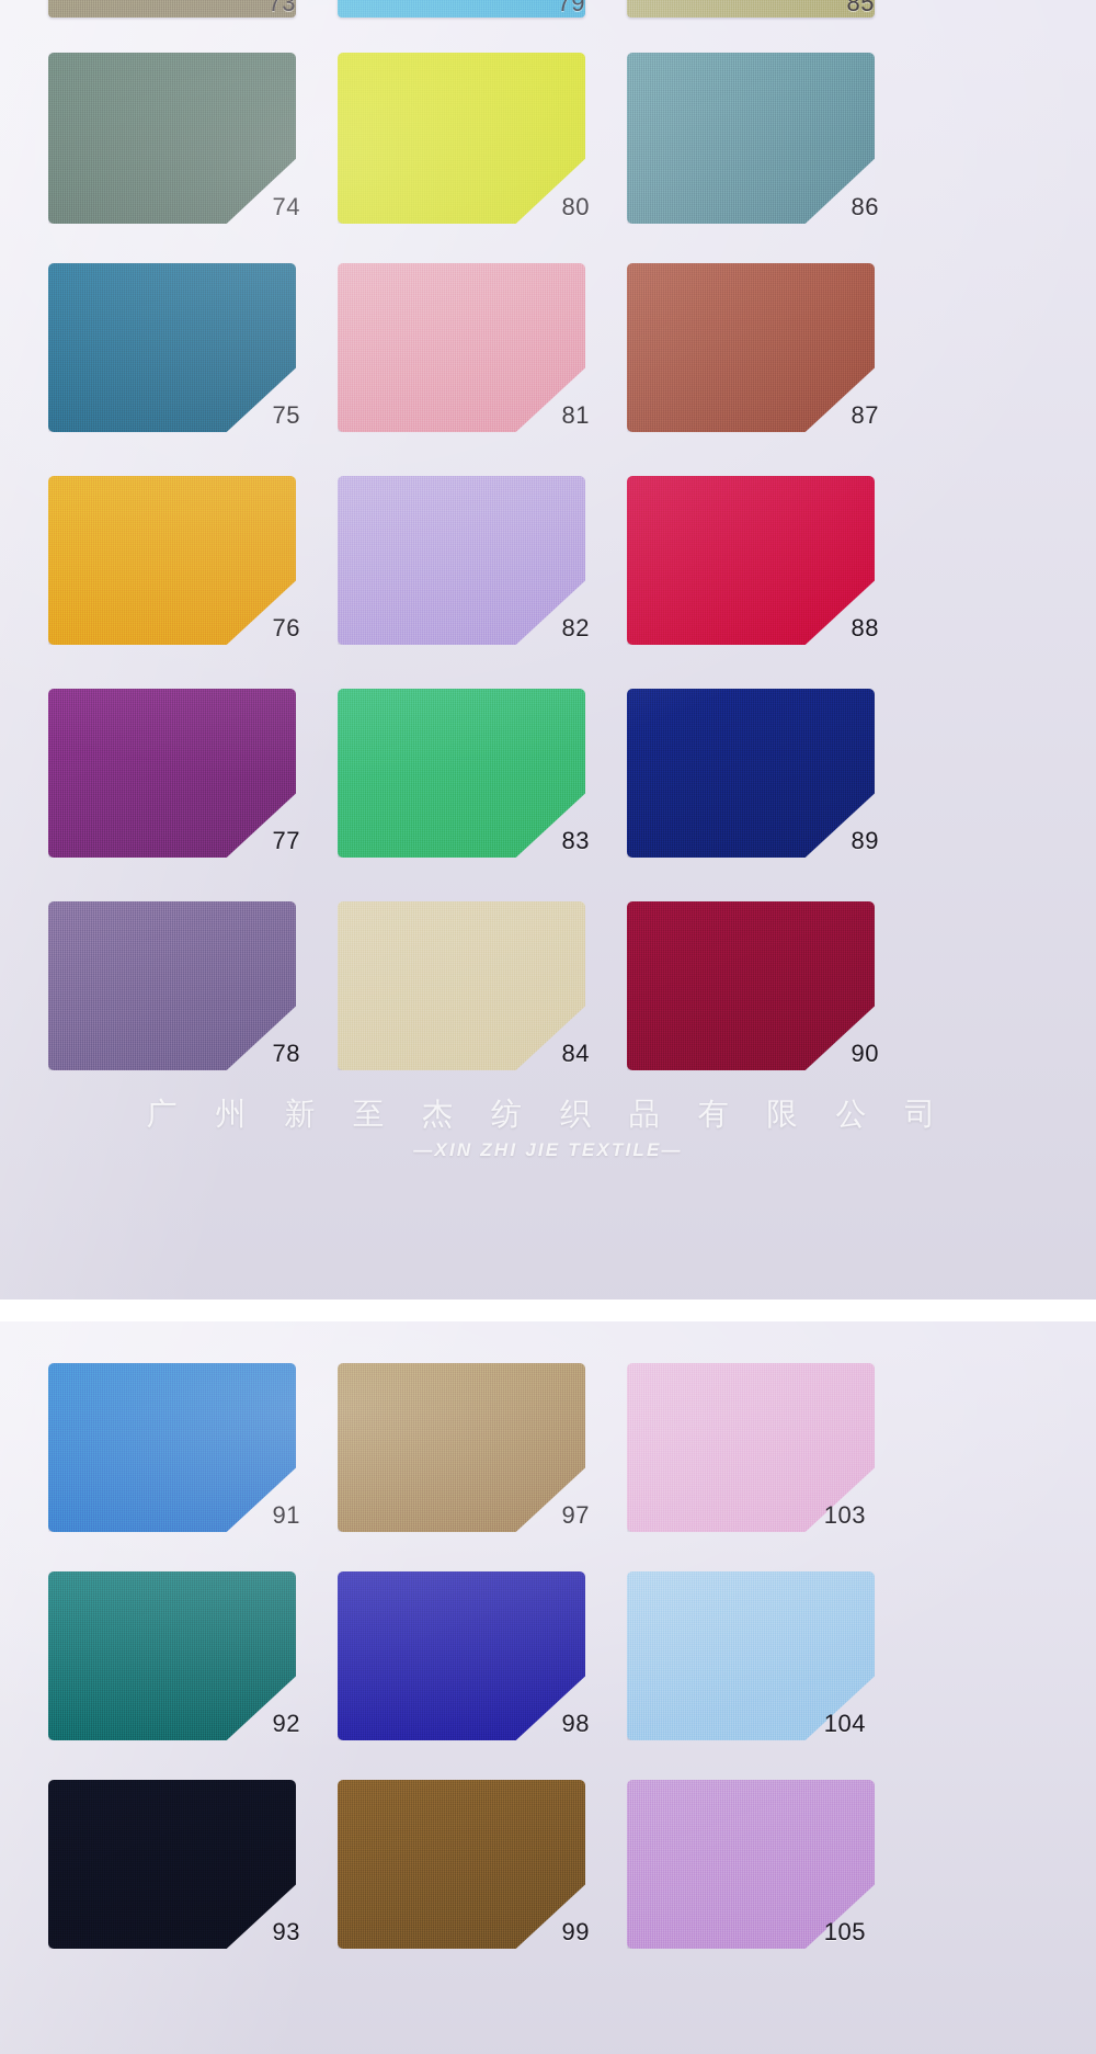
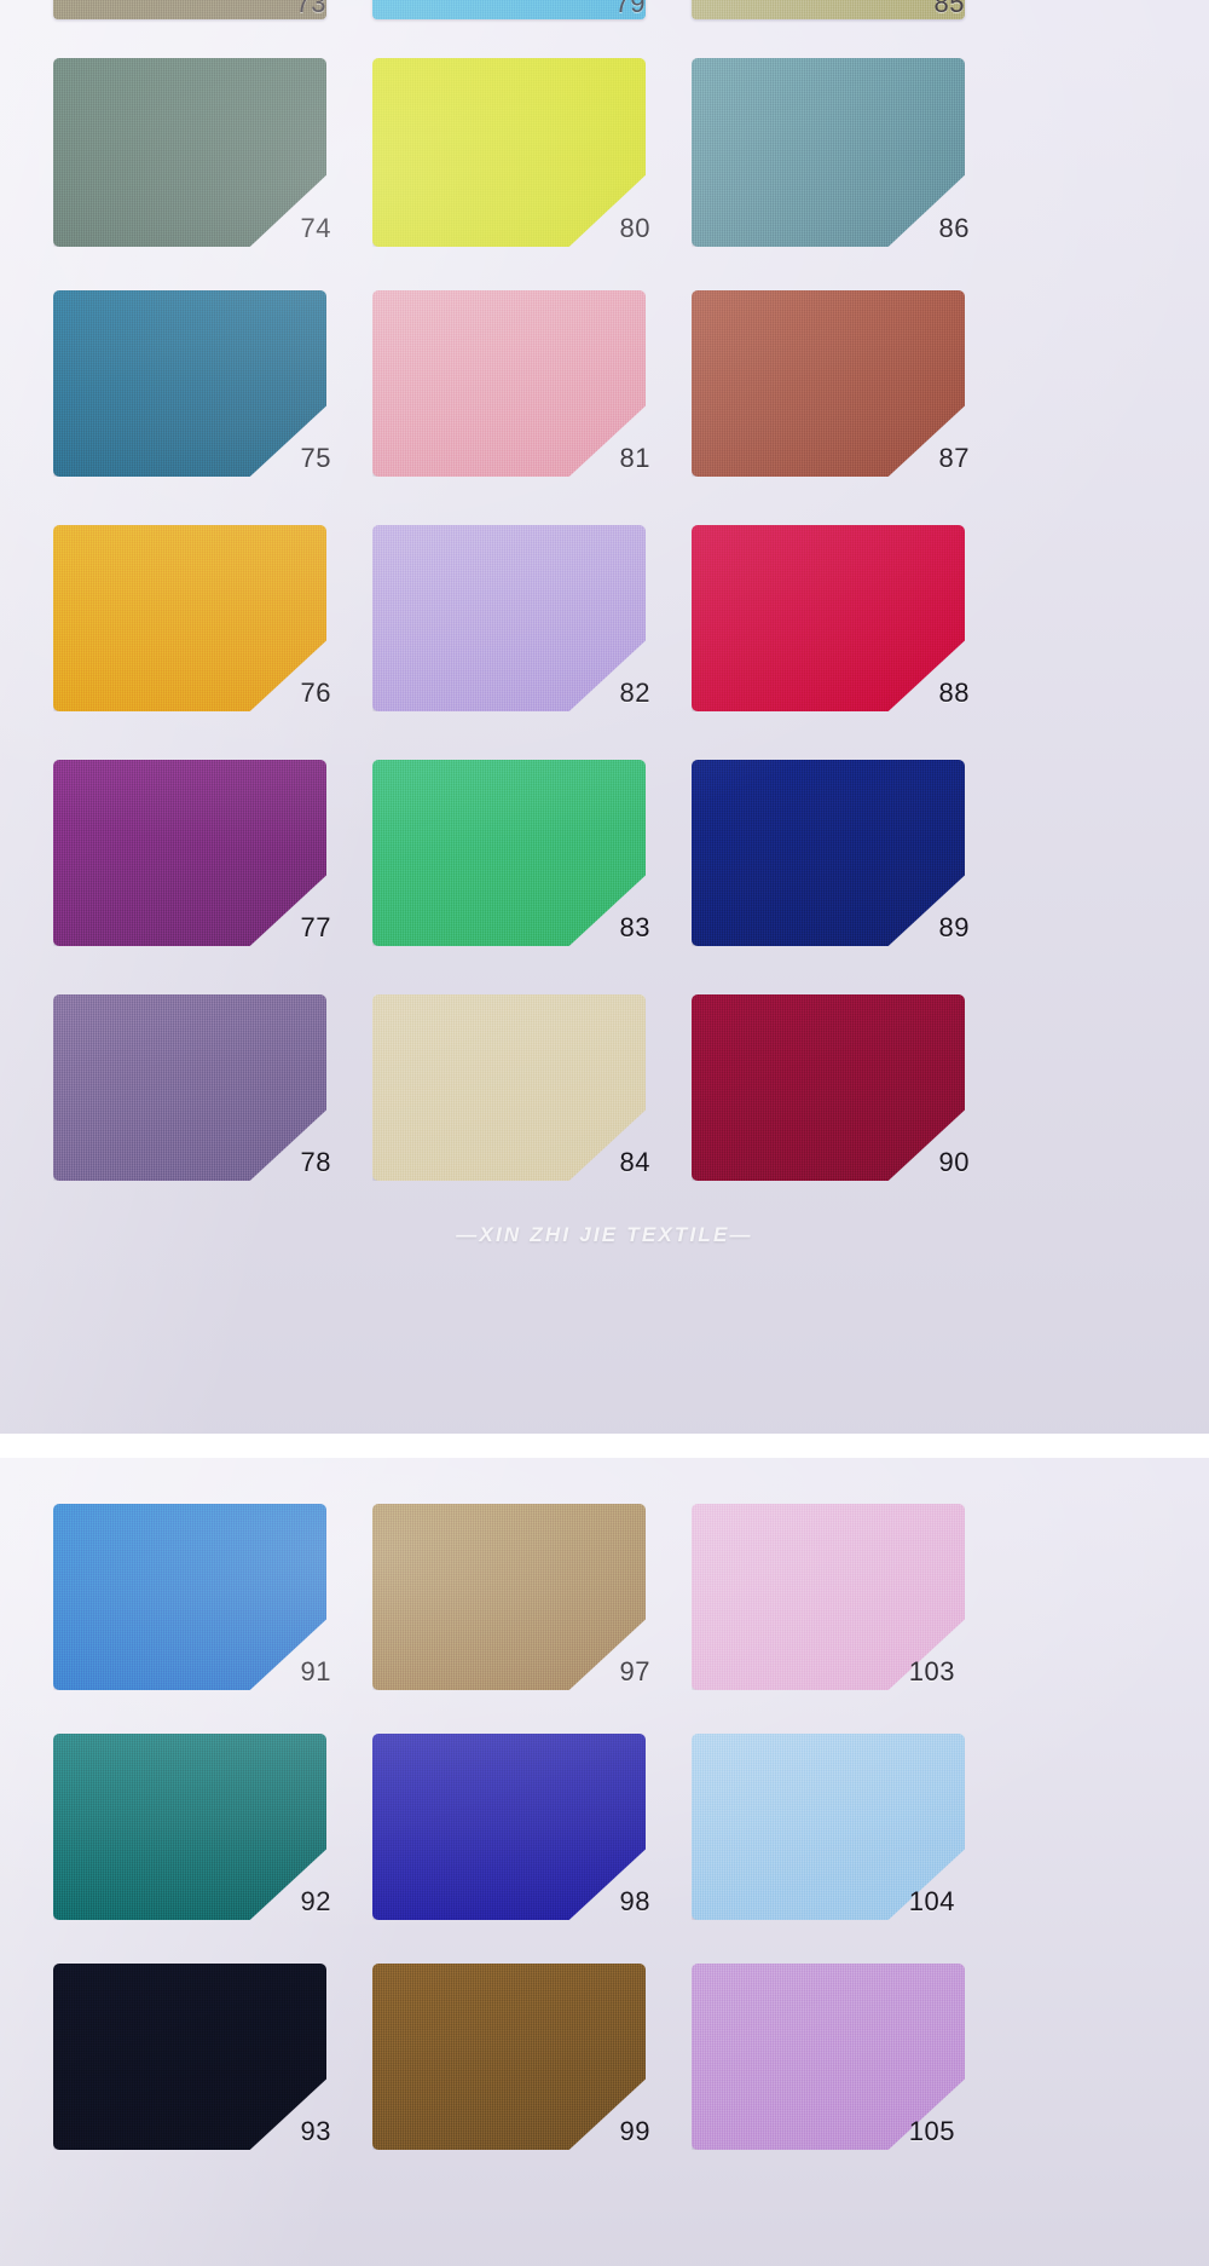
- 广 州 新 至 杰 纺 织 品 有 限 公 司
  —XIN ZHI JIE TEXTILE—
